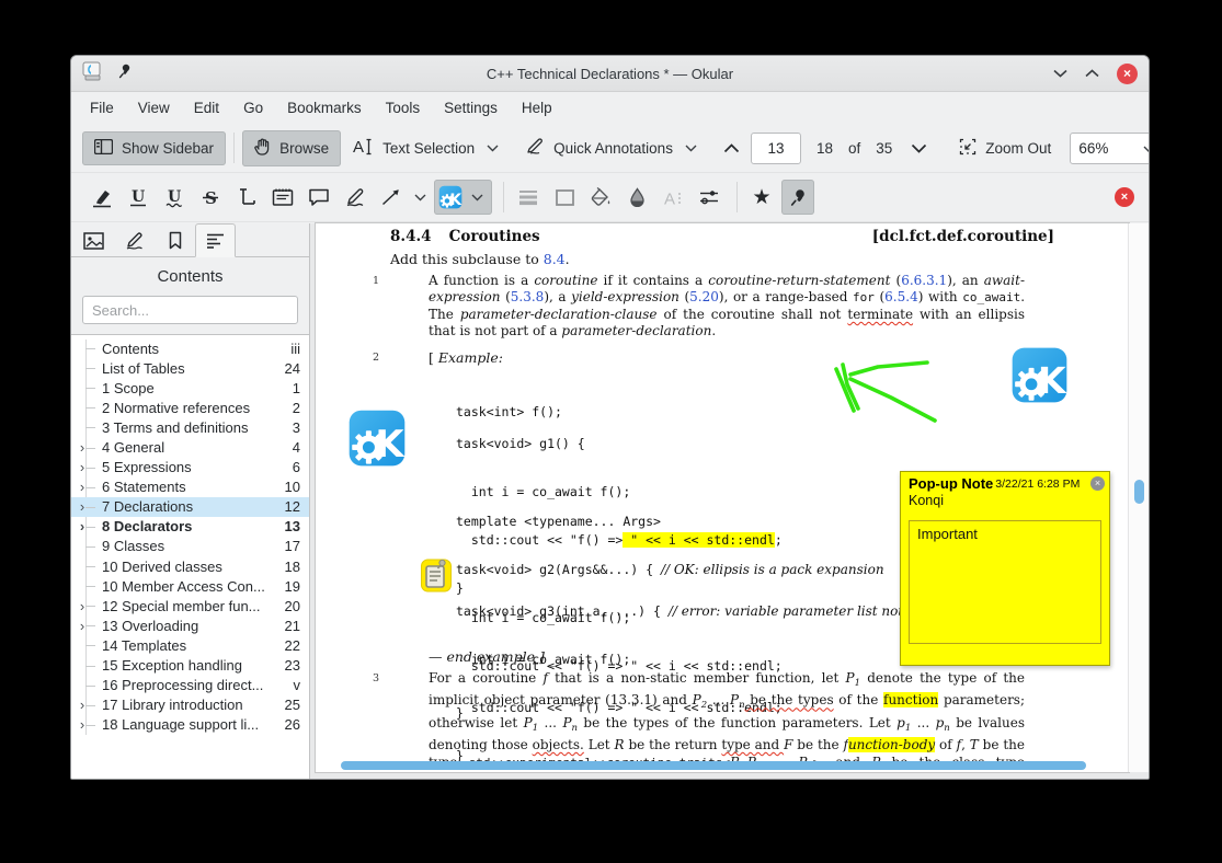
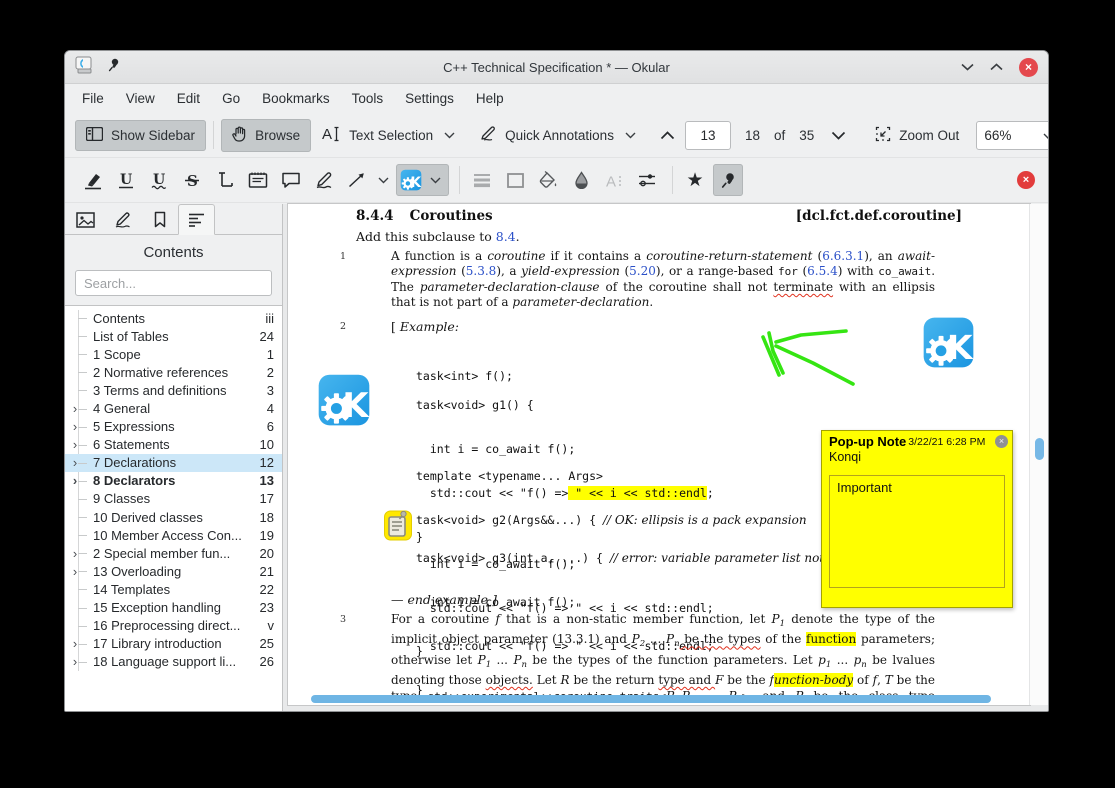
- C++ Technical Declarations * — Okular
+ C++ Technical Specification * — Okular
  ×
  File
  View
  Edit
  Go
  Bookmarks
  Tools
  Settings
  Help
  Show Sidebar
  Browse
  A
  Text Selection
  Quick Annotations
  13
  18
  of
  35
  Zoom Out
  66%
  U
  U
  A
  ★
  ×
  Contents
  Search...
  Contents
  iii
  List of Tables
  24
  1 Scope
  1
  2 Normative references
  2
  3 Terms and definitions
  3
  ›
  4 General
  4
  ›
  5 Expressions
  6
  ›
  6 Statements
  10
  ›
  7 Declarations
  12
  ›
  8 Declarators
  13
  9 Classes
  17
  10 Derived classes
  18
  10 Member Access Con...
  19
  ›
- 12 Special member fun...
+ 2 Special member fun...
  20
  ›
  13 Overloading
  21
  14 Templates
  22
  15 Exception handling
  23
  16 Preprocessing direct...
  v
  ›
  17 Library introduction
  25
  ›
  18 Language support li...
  26
  8.4.4 Coroutines
  [dcl.fct.def.coroutine]
  Add this subclause to 8.4.
  1
  A function is a coroutine if it contains a coroutine-return-statement (6.6.3.1), an await-expression (5.3.8), a yield-expression (5.20), or a range-based for (6.5.4) with co_await. The parameter-declaration-clause of the coroutine shall not terminate with an ellipsis that is not part of a parameter-declaration.
  2
  [ Example:
  task<int> f();
  task<void> g1() {
  int i = co_await f();
  std::cout << "f() => " << i << std::endl;
  }
  template <typename... Args>
  task<void> g2(Args&&...) { // OK: ellipsis is a pack expansion
  int i = co_await f();
  std::cout << "f() => " << i << std::endl;
  }
  task<void> g3(int a, ...) { // error: variable parameter list no
  int i = co_await f();
  std::cout << "f() => " << i << std::endl;
  }
  — end example ]
  3
  For a coroutine f that is a non-static member function, let P1 denote the type of the implicit object parameter (13.3.1) and P2 ... Pn be the types of the function parameters; otherwise let P1 ... Pn be the types of the function parameters. Let p1 ... pn be lvalues denoting those objects. Let R be the return type and F be the function-body of f, T be the
  Pop-up Note
  3/22/21 6:28 PM
  ×
  Konqi
  Important
